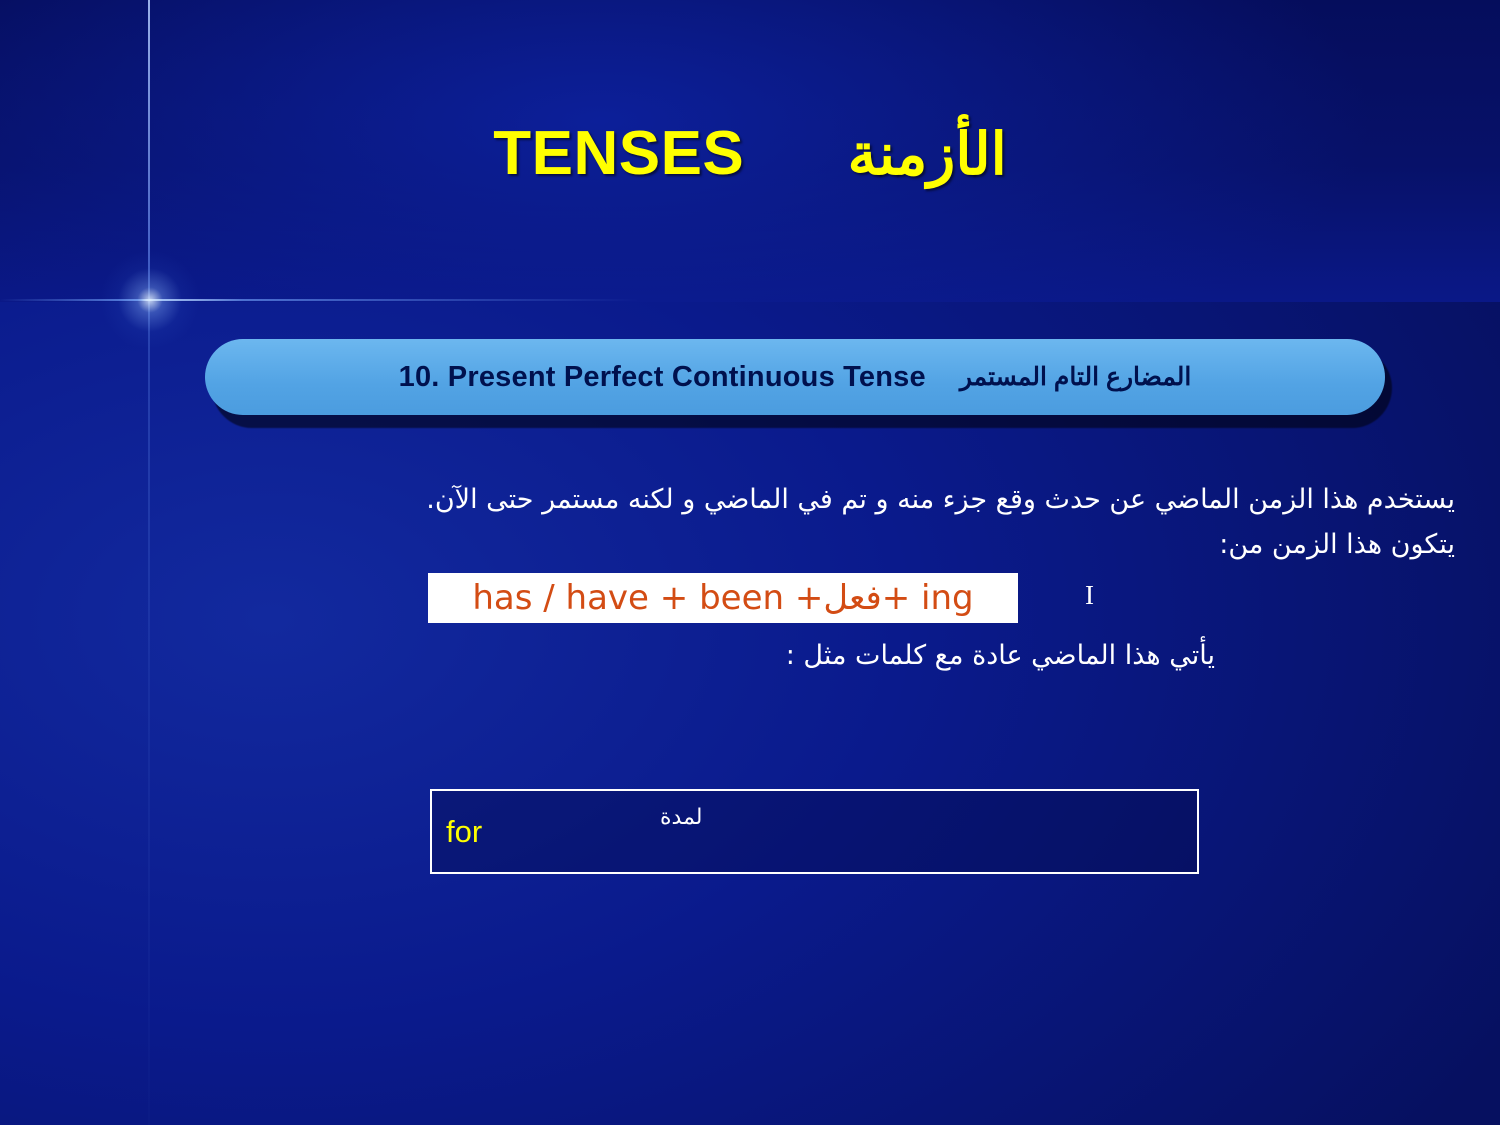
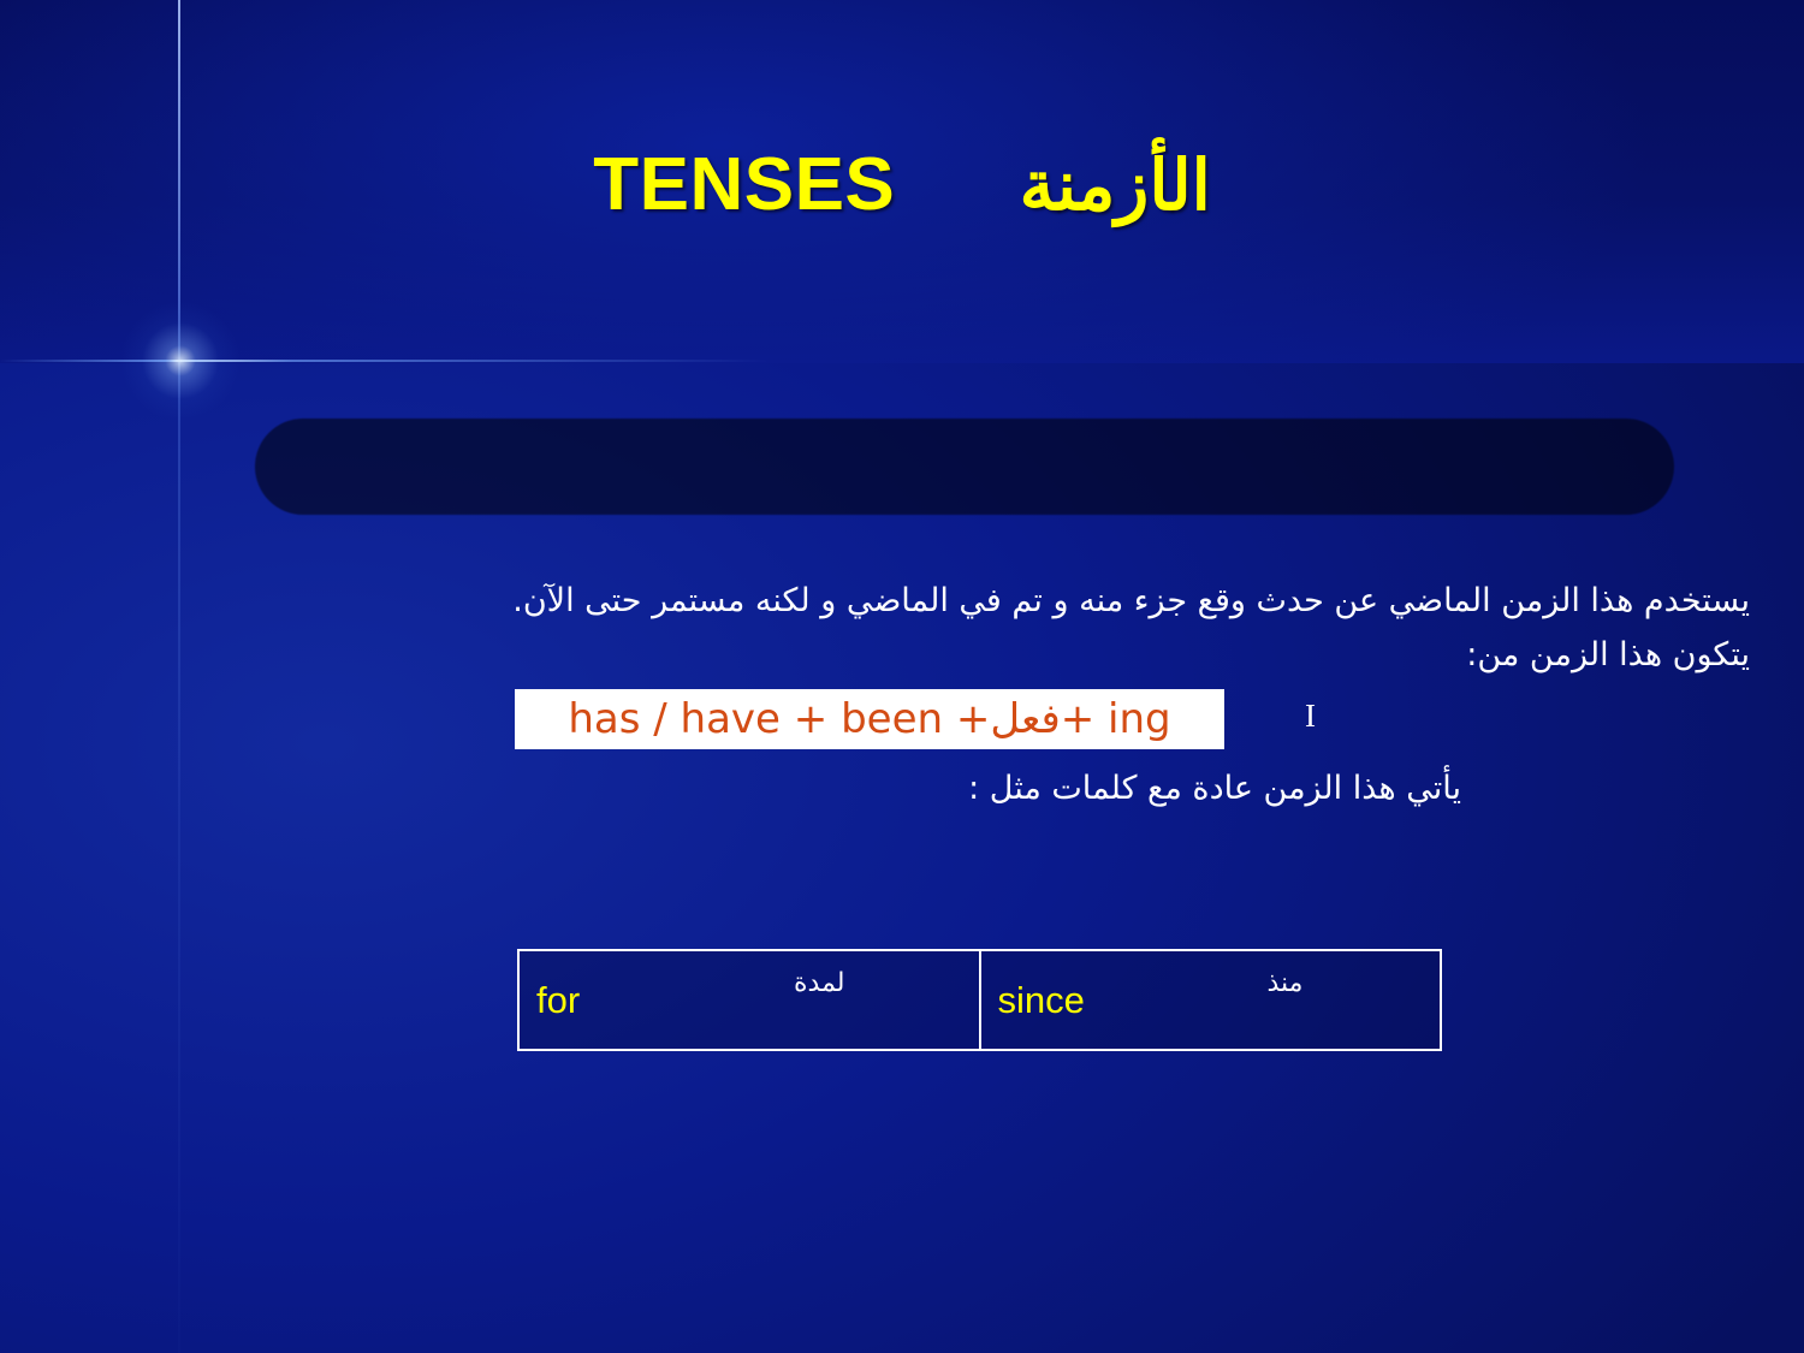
  الأزمنة TENSES
- 10. Present Perfect Continuous Tense
- المضارع التام المستمر
  يستخدم هذا الزمن الماضي عن حدث وقع جزء منه و تم في الماضي و لكنه مستمر حتى الآن.
  يتكون هذا الزمن من:
  has / have + been +فعل+ ing
  I
- يأتي هذا الماضي عادة مع كلمات مثل :
+ يأتي هذا الزمن عادة مع كلمات مثل :
  for
  لمدة
+ since
+ منذ
